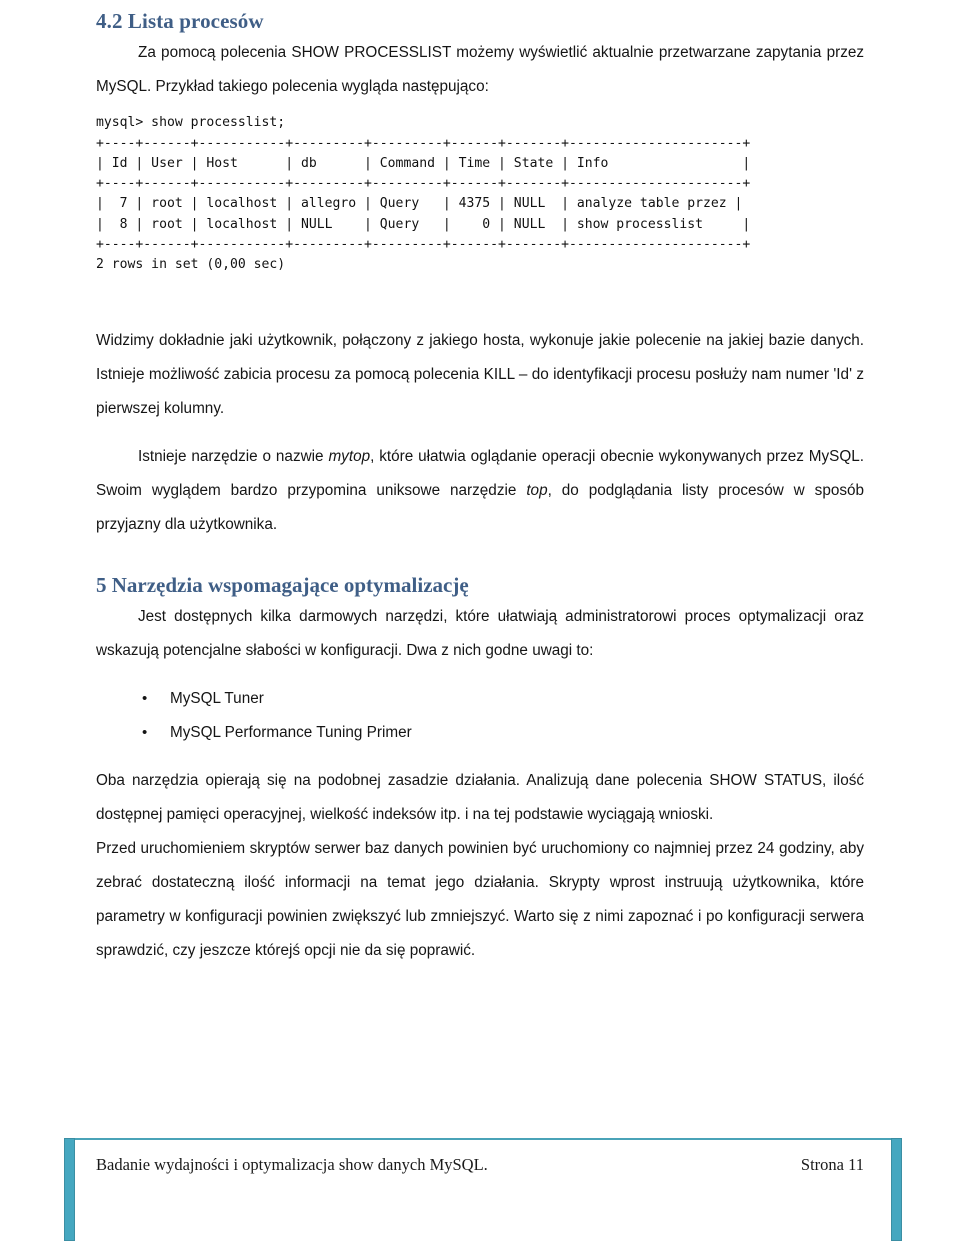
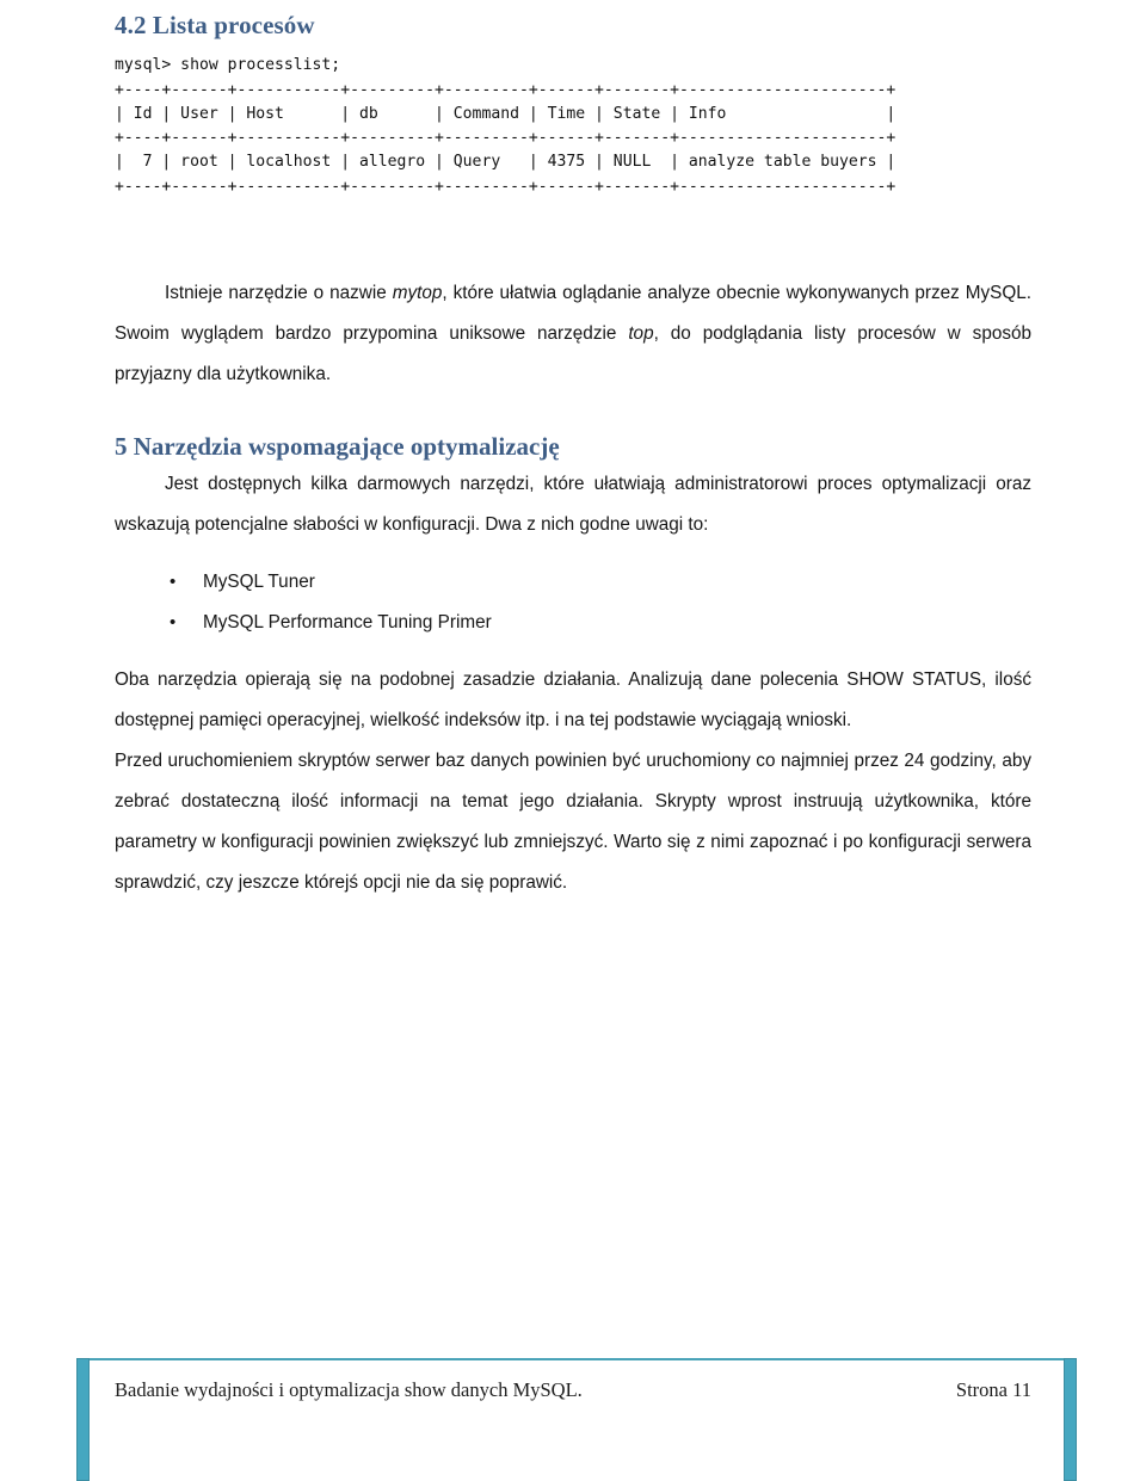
  4.2 Lista procesów
- Za pomocą polecenia SHOW PROCESSLIST możemy wyświetlić aktualnie przetwarzane zapytania przez MySQL. Przykład takiego polecenia wygląda następująco:
  mysql> show processlist;
  +----+------+-----------+---------+---------+------+-------+----------------------+
  | Id | User | Host | db | Command | Time | State | Info |
  +----+------+-----------+---------+---------+------+-------+----------------------+
- | 7 | root | localhost | allegro | Query | 4375 | NULL | analyze table przez |
+ | 7 | root | localhost | allegro | Query | 4375 | NULL | analyze table buyers |
- | 8 | root | localhost | NULL | Query | 0 | NULL | show processlist |
  +----+------+-----------+---------+---------+------+-------+----------------------+
- 2 rows in set (0,00 sec)
- Widzimy dokładnie jaki użytkownik, połączony z jakiego hosta, wykonuje jakie polecenie na jakiej bazie danych. Istnieje możliwość zabicia procesu za pomocą polecenia KILL – do identyfikacji procesu posłuży nam numer 'Id' z pierwszej kolumny.
- Istnieje narzędzie o nazwie mytop, które ułatwia oglądanie operacji obecnie wykonywanych przez MySQL. Swoim wyglądem bardzo przypomina uniksowe narzędzie top, do podglądania listy procesów w sposób przyjazny dla użytkownika.
+ Istnieje narzędzie o nazwie mytop, które ułatwia oglądanie analyze obecnie wykonywanych przez MySQL. Swoim wyglądem bardzo przypomina uniksowe narzędzie top, do podglądania listy procesów w sposób przyjazny dla użytkownika.
  5 Narzędzia wspomagające optymalizację
  Jest dostępnych kilka darmowych narzędzi, które ułatwiają administratorowi proces optymalizacji oraz wskazują potencjalne słabości w konfiguracji. Dwa z nich godne uwagi to:
  •
  MySQL Tuner
  •
  MySQL Performance Tuning Primer
  Oba narzędzia opierają się na podobnej zasadzie działania. Analizują dane polecenia SHOW STATUS, ilość dostępnej pamięci operacyjnej, wielkość indeksów itp. i na tej podstawie wyciągają wnioski.
  Przed uruchomieniem skryptów serwer baz danych powinien być uruchomiony co najmniej przez 24 godziny, aby zebrać dostateczną ilość informacji na temat jego działania. Skrypty wprost instruują użytkownika, które parametry w konfiguracji powinien zwiększyć lub zmniejszyć. Warto się z nimi zapoznać i po konfiguracji serwera sprawdzić, czy jeszcze którejś opcji nie da się poprawić.
  Badanie wydajności i optymalizacja show danych MySQL.
  Strona 11
